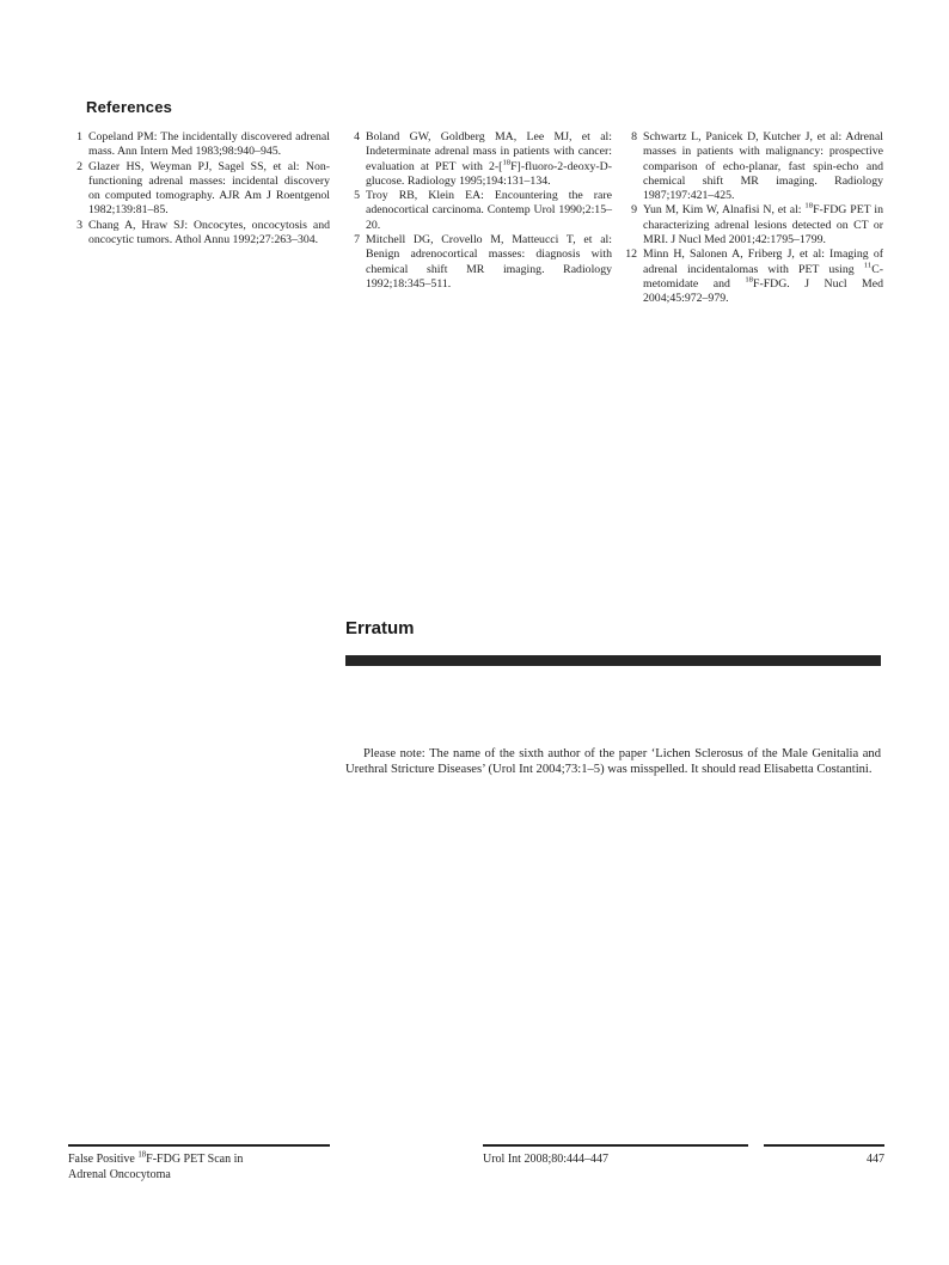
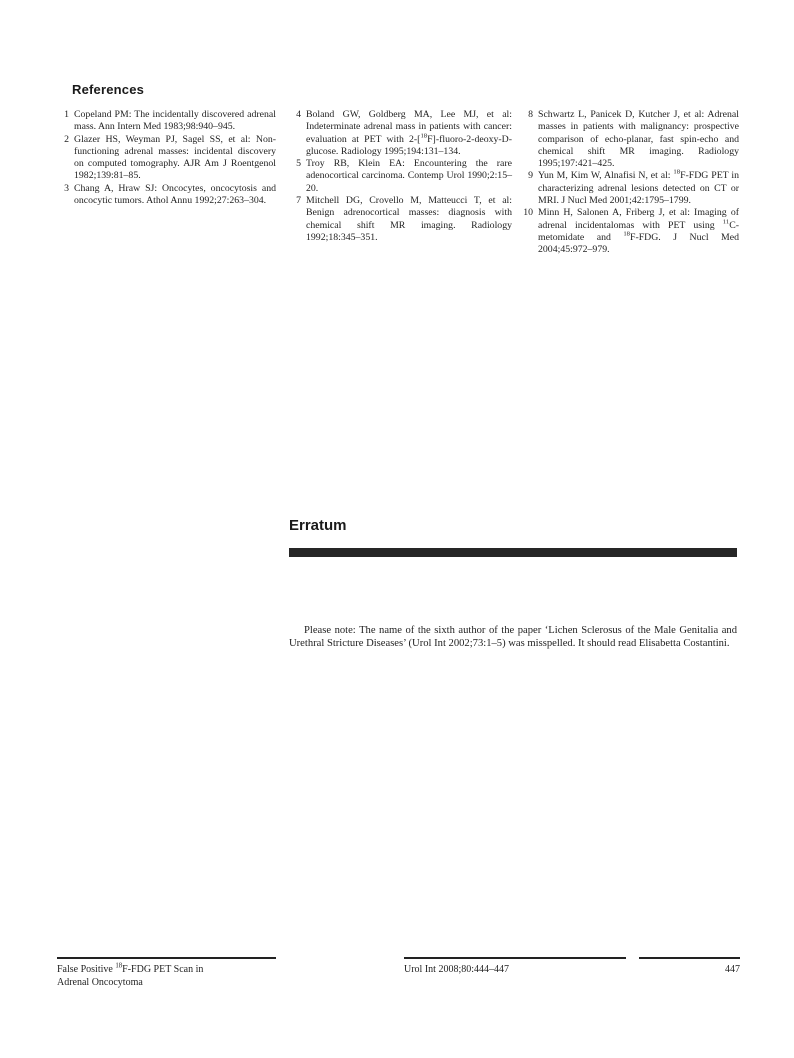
  References
  1
  Copeland PM: The incidentally discovered adrenal mass. Ann Intern Med 1983;98:940–945.
  2
  Glazer HS, Weyman PJ, Sagel SS, et al: Non-functioning adrenal masses: incidental discovery on computed tomography. AJR Am J Roentgenol 1982;139:81–85.
  3
  Chang A, Hraw SJ: Oncocytes, oncocytosis and oncocytic tumors. Athol Annu 1992;27:263–304.
  4
  Boland GW, Goldberg MA, Lee MJ, et al: Indeterminate adrenal mass in patients with cancer: evaluation at PET with 2-[ F]-fluoro-2-deoxy-D-glucose. Radiology 1995;194:131–134.
  5
  Troy RB, Klein EA: Encountering the rare adenocortical carcinoma. Contemp Urol 1990;2:15–20.
  7
- Mitchell DG, Crovello M, Matteucci T, et al: Benign adrenocortical masses: diagnosis with chemical shift MR imaging. Radiology 1992;18:345–511.
+ Mitchell DG, Crovello M, Matteucci T, et al: Benign adrenocortical masses: diagnosis with chemical shift MR imaging. Radiology 1992;18:345–351.
  8
- Schwartz L, Panicek D, Kutcher J, et al: Adrenal masses in patients with malignancy: prospective comparison of echo-planar, fast spin-echo and chemical shift MR imaging. Radiology 1987;197:421–425.
+ Schwartz L, Panicek D, Kutcher J, et al: Adrenal masses in patients with malignancy: prospective comparison of echo-planar, fast spin-echo and chemical shift MR imaging. Radiology 1995;197:421–425.
  9
  Yun M, Kim W, Alnafisi N, et al: F-FDG PET in characterizing adrenal lesions detected on CT or MRI. J Nucl Med 2001;42:1795–1799.
- 12
+ 10
  Minn H, Salonen A, Friberg J, et al: Imaging of adrenal incidentalomas with PET using C-metomidate and F-FDG. J Nucl Med 2004;45:972–979.
  Erratum
- Please note: The name of the sixth author of the paper ‘Lichen Sclerosus of the Male Genitalia and Urethral Stricture Diseases’ (Urol Int 2004;73:1–5) was misspelled. It should read Elisabetta Costantini.
+ Please note: The name of the sixth author of the paper ‘Lichen Sclerosus of the Male Genitalia and Urethral Stricture Diseases’ (Urol Int 2002;73:1–5) was misspelled. It should read Elisabetta Costantini.
  False Positive F-FDG PET Scan in
  Adrenal Oncocytoma
  Urol Int 2008;80:444–447
  447
